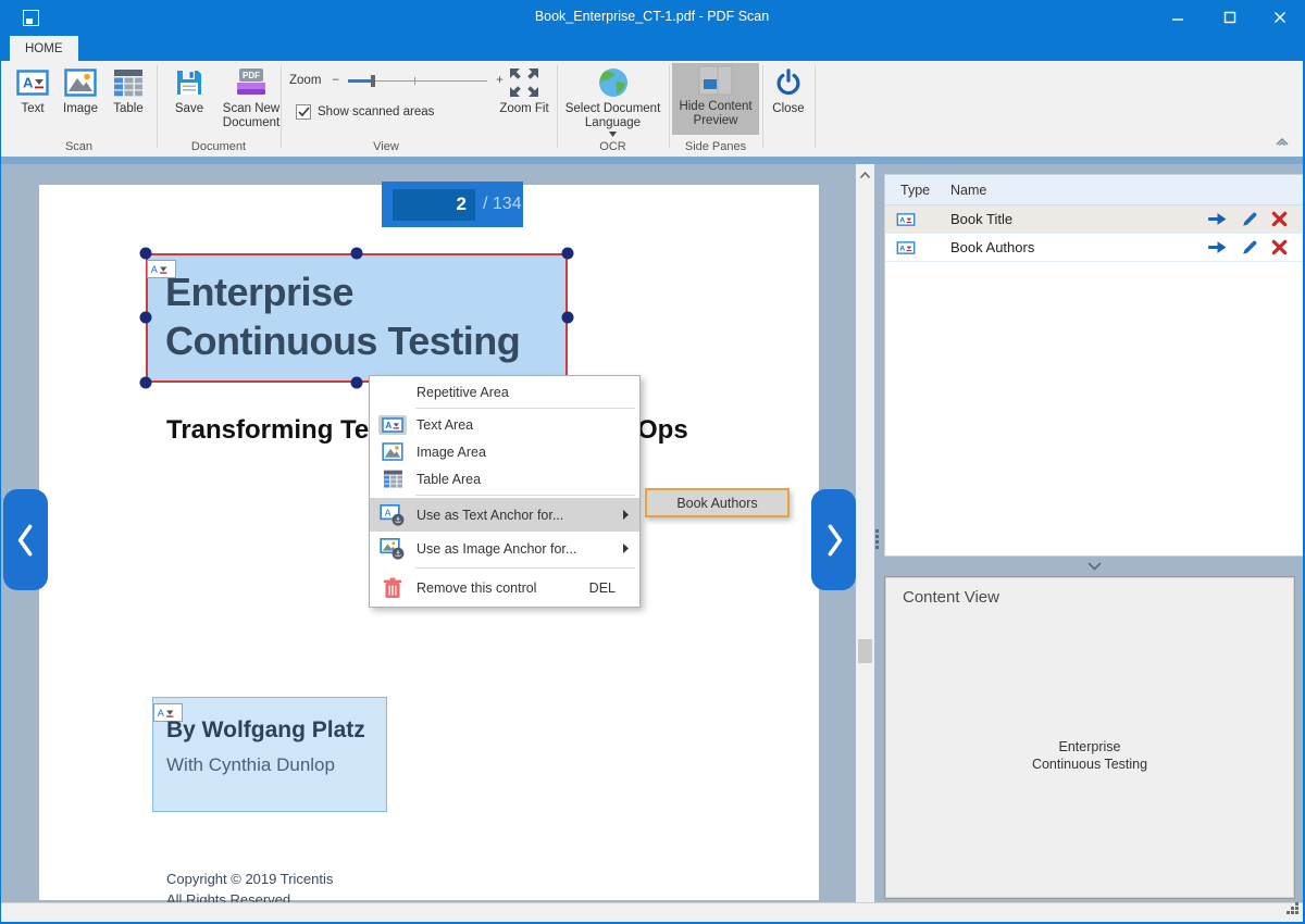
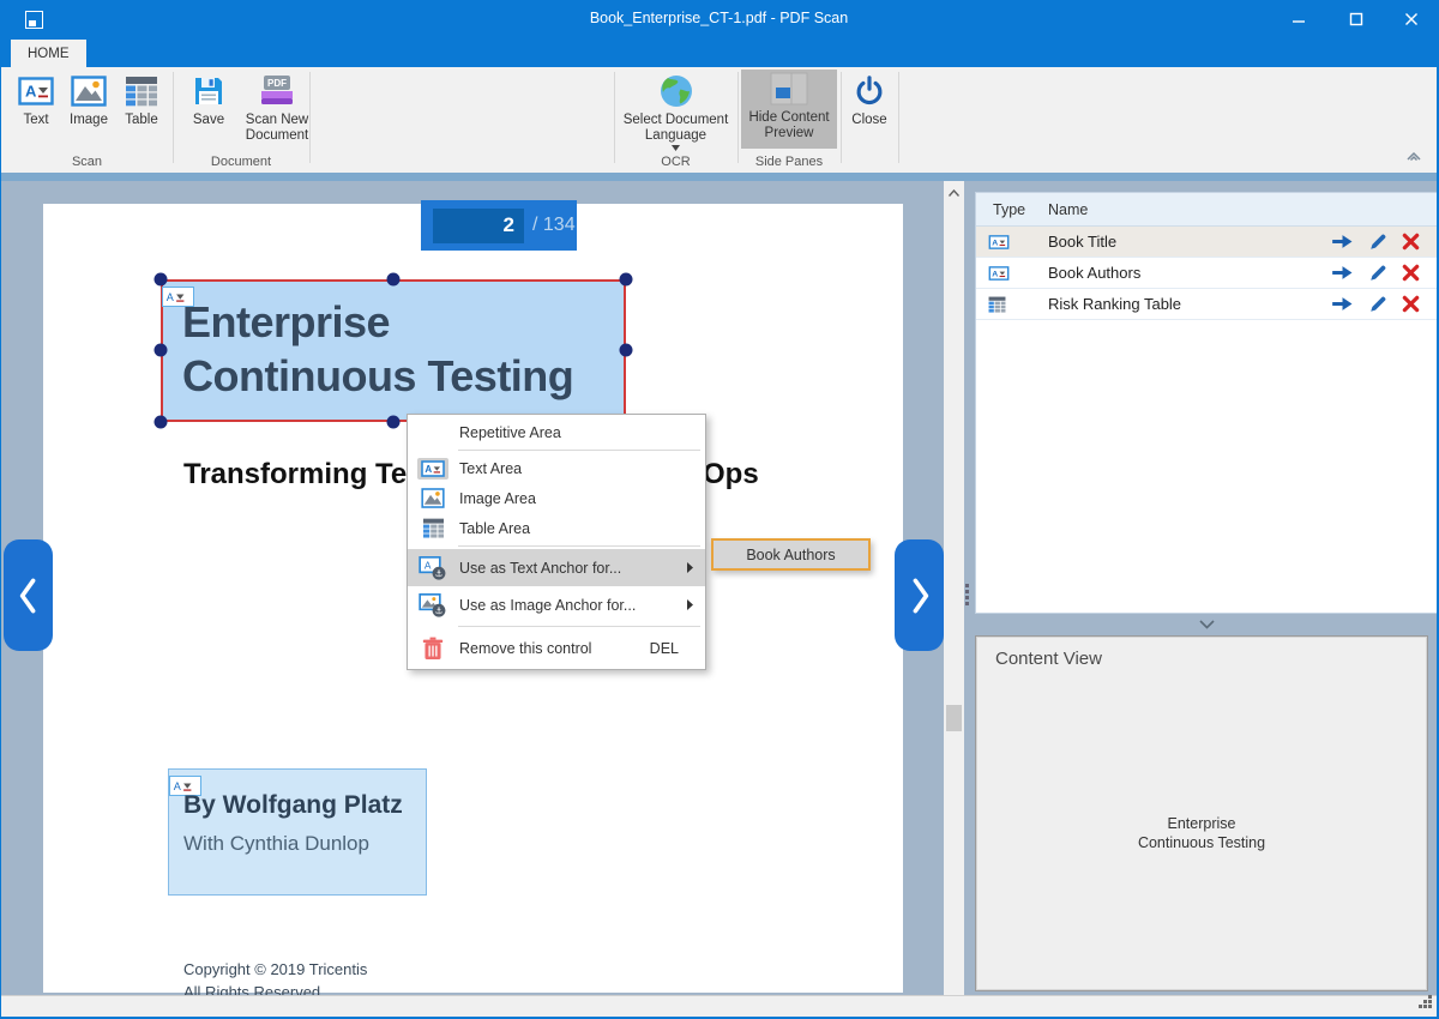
  Book_Enterprise_CT-1.pdf - PDF Scan
  HOME
  A
  Text
  Image
  Table
  Scan
  Save
  PDF
  Scan New Document
  Document
- Zoom
- −
- +
- Show scanned areas
- Zoom Fit
- View
  Select Document Language
  OCR
  Hide Content Preview
  Side Panes
  Close
  Enterprise
  Continuous Testing
  A
  Transforming Te
  Ops
  A
  By Wolfgang Platz
  With Cynthia Dunlop
  Copyright © 2019 Tricentis
  All Rights Reserved
  2
  / 134
  Repetitive Area
  A
  Text Area
  Image Area
  Table Area
  A
  ⚓
  Use as Text Anchor for...
  ⚓
  Use as Image Anchor for...
  Remove this control
  DEL
  Book Authors
  Type
  Name
  Book Title
  Book Authors
+ Risk Ranking Table
  Content View
  Enterprise
  Continuous Testing
